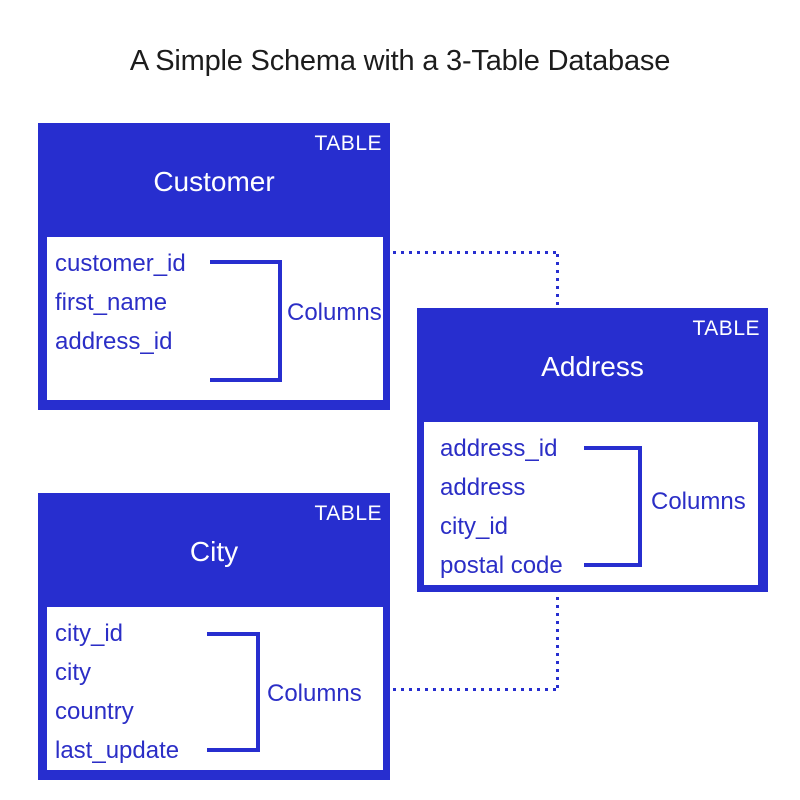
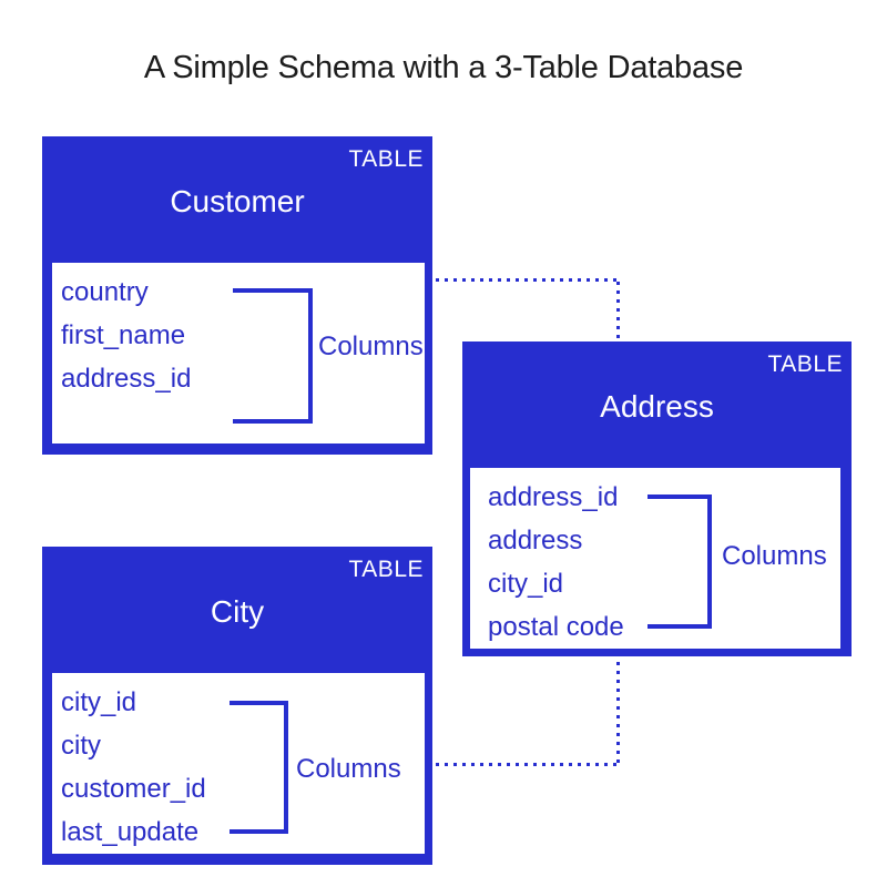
  A Simple Schema with a 3-Table Database
  TABLE
  Customer
- customer_id
+ country
  first_name
  address_id
  Columns
  TABLE
  Address
  address_id
  address
  city_id
  postal code
  Columns
  TABLE
  City
  city_id
  city
- country
+ customer_id
  last_update
  Columns
